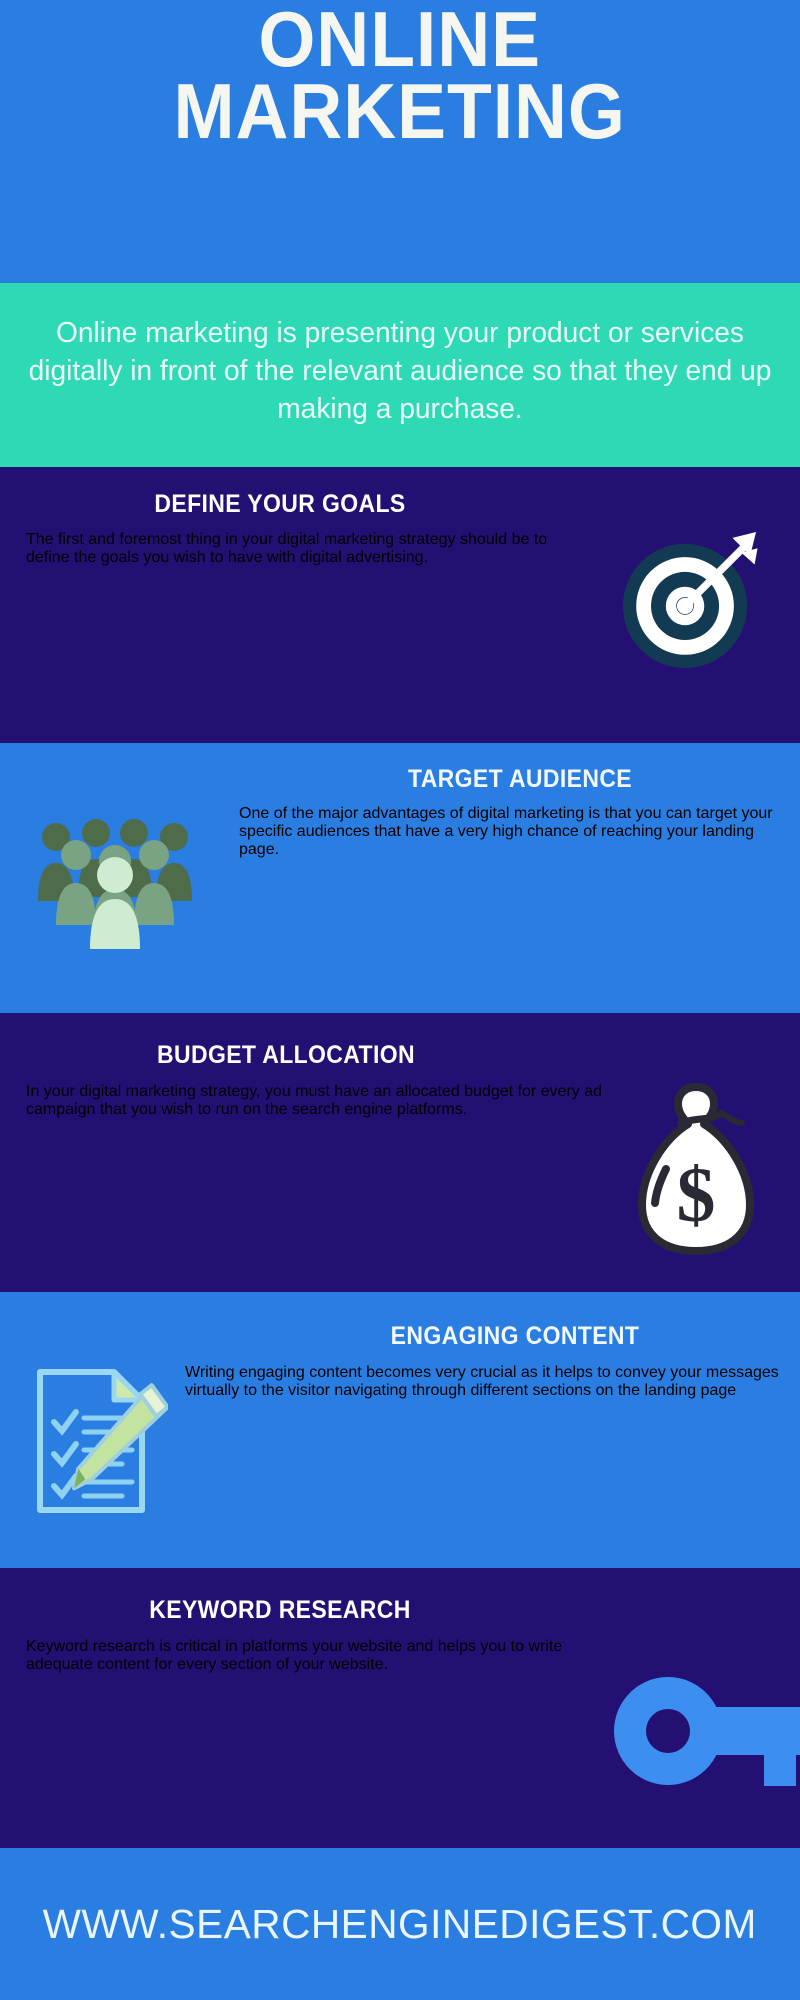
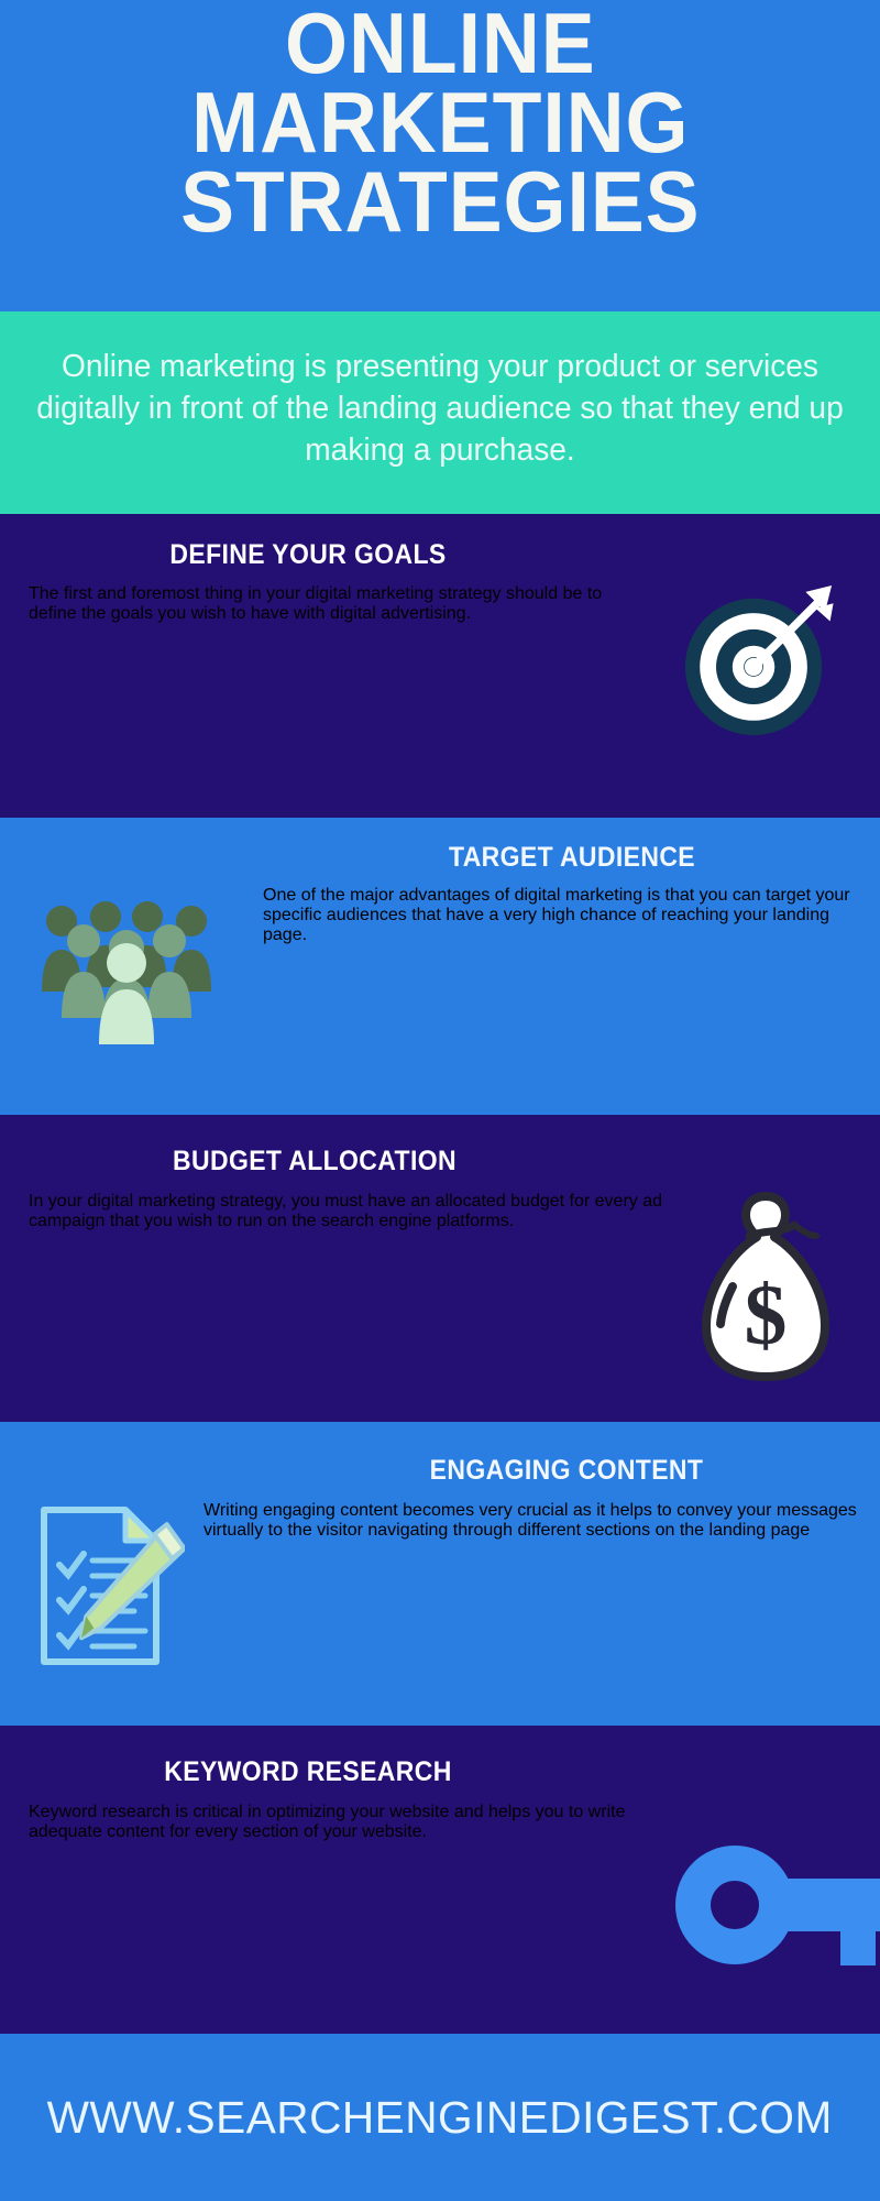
  ONLINE
  MARKETING
+ STRATEGIES
- Online marketing is presenting your product or services digitally in front of the relevant audience so that they end up making a purchase.
+ Online marketing is presenting your product or services digitally in front of the landing audience so that they end up making a purchase.
  DEFINE YOUR GOALS
  The first and foremost thing in your digital marketing strategy should be to define the goals you wish to have with digital advertising.
  TARGET AUDIENCE
  One of the major advantages of digital marketing is that you can target your specific audiences that have a very high chance of reaching your landing page.
  BUDGET ALLOCATION
  In your digital marketing strategy, you must have an allocated budget for every ad campaign that you wish to run on the search engine platforms.
  $
  ENGAGING CONTENT
  Writing engaging content becomes very crucial as it helps to convey your messages virtually to the visitor navigating through different sections on the landing page
  KEYWORD RESEARCH
- Keyword research is critical in platforms your website and helps you to write adequate content for every section of your website.
+ Keyword research is critical in optimizing your website and helps you to write adequate content for every section of your website.
  WWW.SEARCHENGINEDIGEST.COM
